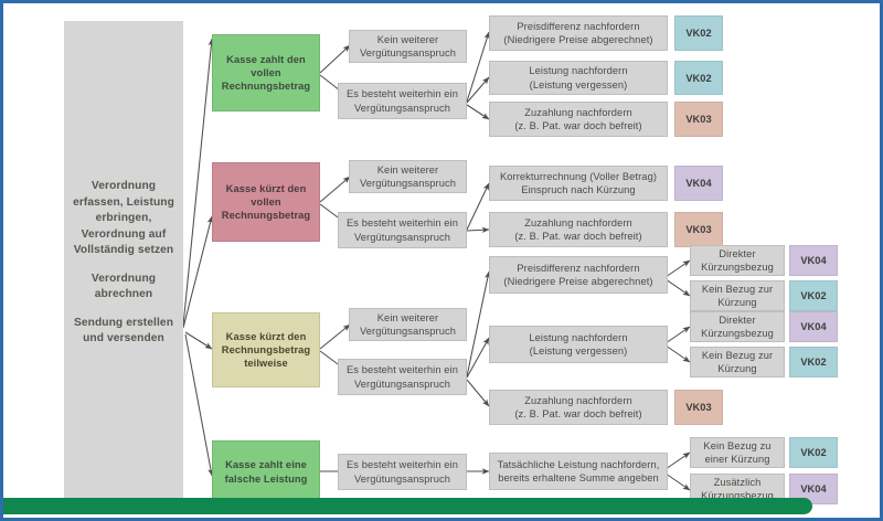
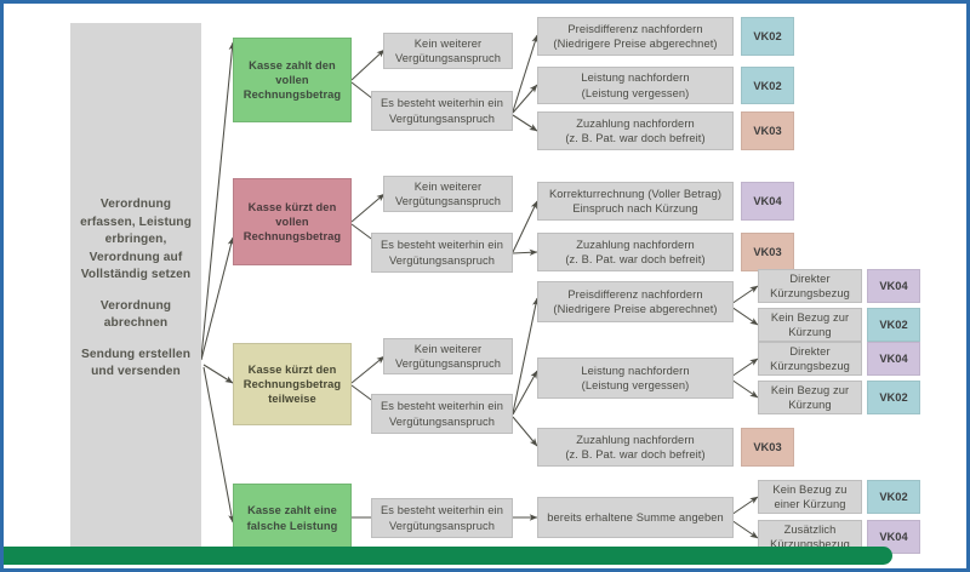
  Verordnung
  erfassen, Leistung
  erbringen,
  Verordnung auf
  Vollständig setzen
  Verordnung
  abrechnen
  Sendung erstellen
  und versenden
  Kasse zahlt den
  vollen
  Rechnungsbetrag
  Kein weiterer
  Vergütungsanspruch
  Es besteht weiterhin ein
  Vergütungsanspruch
  Preisdifferenz nachfordern
  (Niedrigere Preise abgerechnet)
  VK02
  Leistung nachfordern
  (Leistung vergessen)
  VK02
  Zuzahlung nachfordern
  (z. B. Pat. war doch befreit)
  VK03
  Kasse kürzt den
  vollen
  Rechnungsbetrag
  Kein weiterer
  Vergütungsanspruch
  Es besteht weiterhin ein
  Vergütungsanspruch
  Korrekturrechnung (Voller Betrag)
  Einspruch nach Kürzung
  VK04
  Zuzahlung nachfordern
  (z. B. Pat. war doch befreit)
  VK03
  Kasse kürzt den
  Rechnungsbetrag
  teilweise
  Kein weiterer
  Vergütungsanspruch
  Es besteht weiterhin ein
  Vergütungsanspruch
  Preisdifferenz nachfordern
  (Niedrigere Preise abgerechnet)
  Direkter
  Kürzungsbezug
  VK04
  Kein Bezug zur
  Kürzung
  VK02
  Leistung nachfordern
  (Leistung vergessen)
  Direkter
  Kürzungsbezug
  VK04
  Kein Bezug zur
  Kürzung
  VK02
  Zuzahlung nachfordern
  (z. B. Pat. war doch befreit)
  VK03
  Kasse zahlt eine
  falsche Leistung
  Es besteht weiterhin ein
  Vergütungsanspruch
- Tatsächliche Leistung nachfordern,
  bereits erhaltene Summe angeben
  Kein Bezug zu
  einer Kürzung
  VK02
  Zusätzlich
  Kürzungsbezug
  VK04
